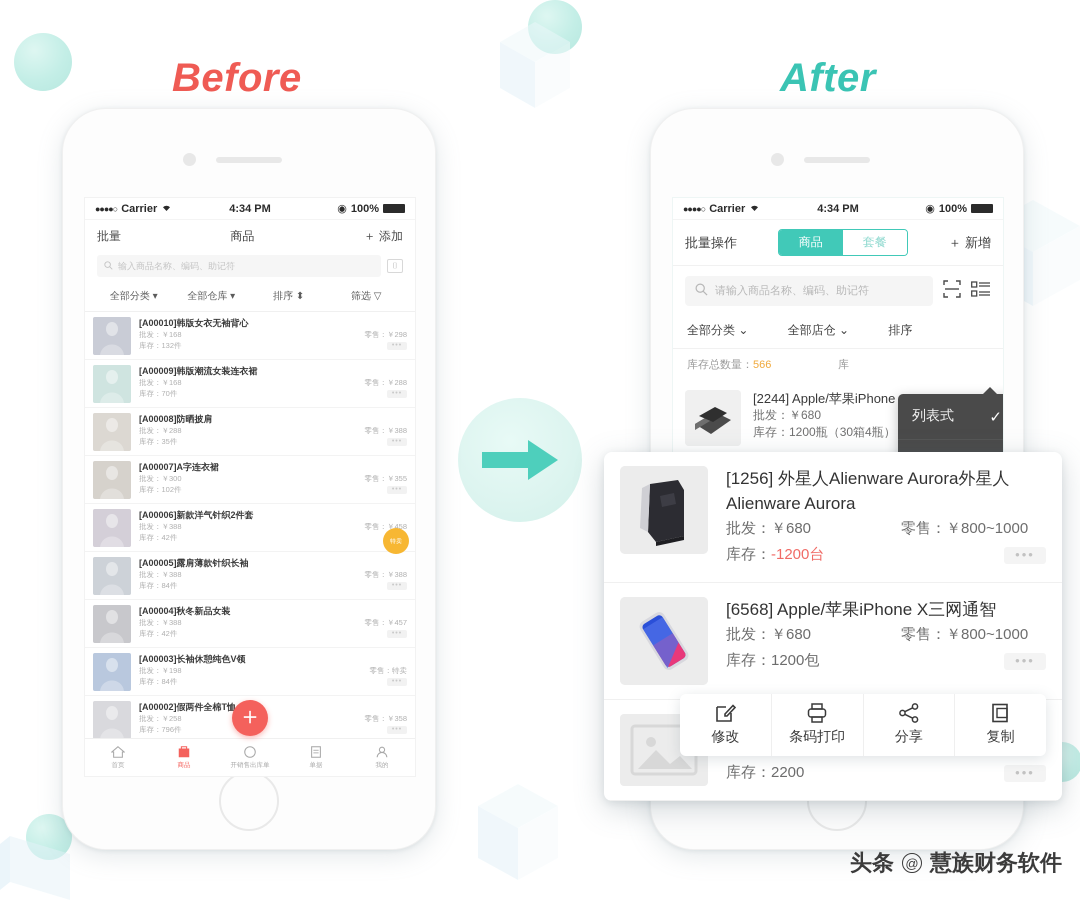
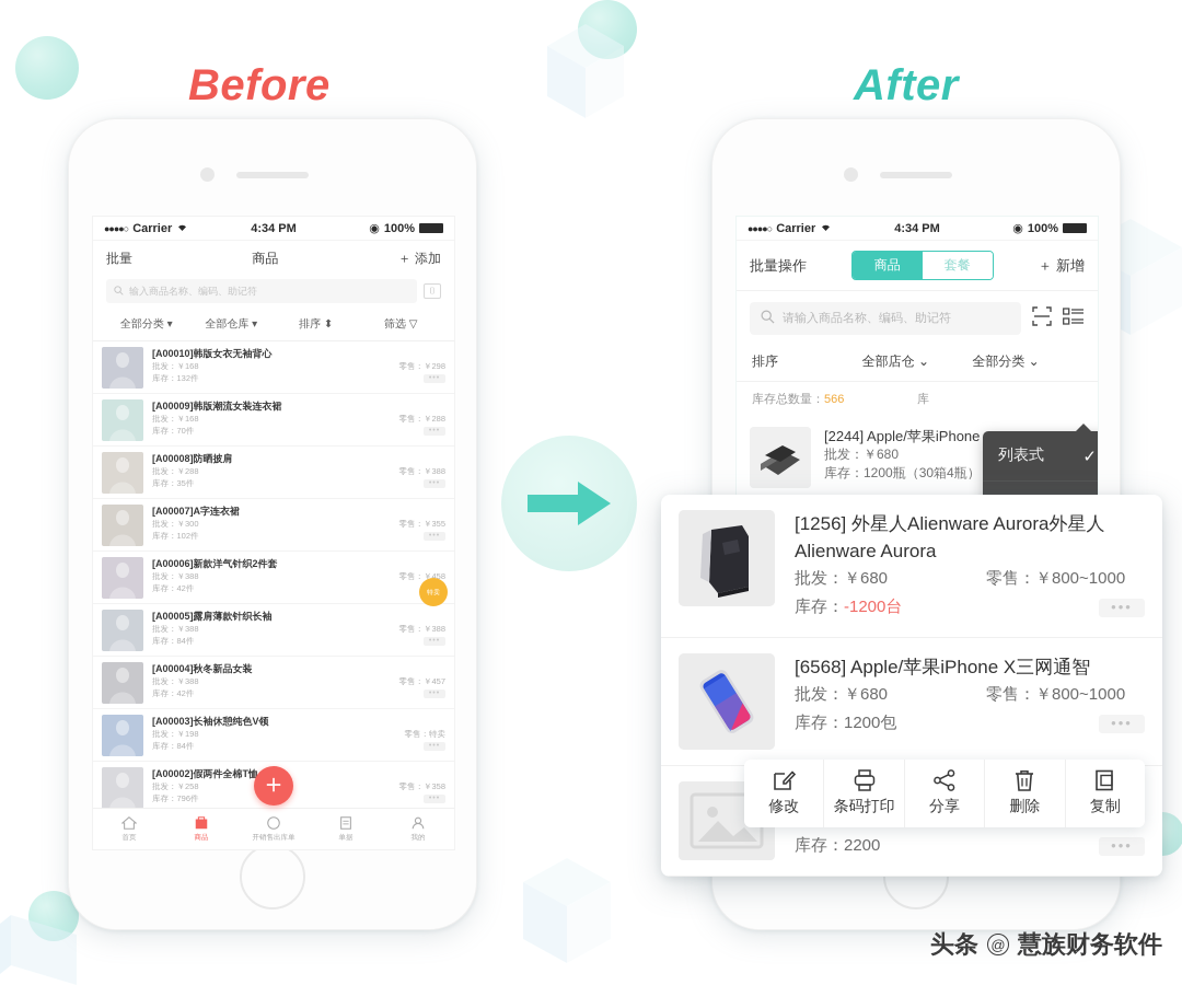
  Before
  After
  ●●●●○
  Carrier
  4:34 PM
  ◉
  100%
  批量
  商品
  ＋ 添加
  输入商品名称、编码、助记符
  ⌷
  全部分类 ▾
  全部仓库 ▾
  排序 ⬍
  筛选 ▽
  [A00010]韩版女衣无袖背心
  批发：￥168
  零售：￥298
  库存：132件
  [A00009]韩版潮流女装连衣裙
  批发：￥168
  零售：￥288
  库存：70件
  [A00008]防晒披肩
  批发：￥288
  零售：￥388
  库存：35件
  [A00007]A字连衣裙
  批发：￥300
  零售：￥355
  库存：102件
  [A00006]新款洋气针织2件套
  批发：￥388
  零售：￥458
  库存：42件
  [A00005]露肩薄款针织长袖
  批发：￥388
  零售：￥388
  库存：84件
  [A00004]秋冬新品女装
  批发：￥388
  零售：￥457
  库存：42件
  [A00003]长袖休憩纯色V领
  批发：￥198
  零售：特卖
  库存：84件
  [A00002]假两件全棉T恤
  批发：￥258
  零售：￥358
  库存：796件
  ＋
  ●●●●○
  Carrier
  4:34 PM
  ◉
  100%
  批量操作
  商品
  套餐
  ＋ 新增
  请输入商品名称、编码、助记符
- 全部分类 ⌄
+ 排序
  全部店仓 ⌄
- 排序
+ 全部分类 ⌄
  库存总数量：566
  库
  [2244] Apple/苹果iPhone
  批发：￥680
  库存：1200瓶（30箱4瓶）
  列表式
  ✓
  [1256] 外星人Alienware Aurora外星人Alienware Aurora
  批发：￥680
  零售：￥800~1000
  库存：-1200台
  •••
  [6568] Apple/苹果iPhone X三网通智
  批发：￥680
  零售：￥800~1000
  库存：1200包
  •••
  库存：2200
  •••
  修改
  条码打印
  分享
+ 删除
  复制
  头条
  @
  慧族财务软件
